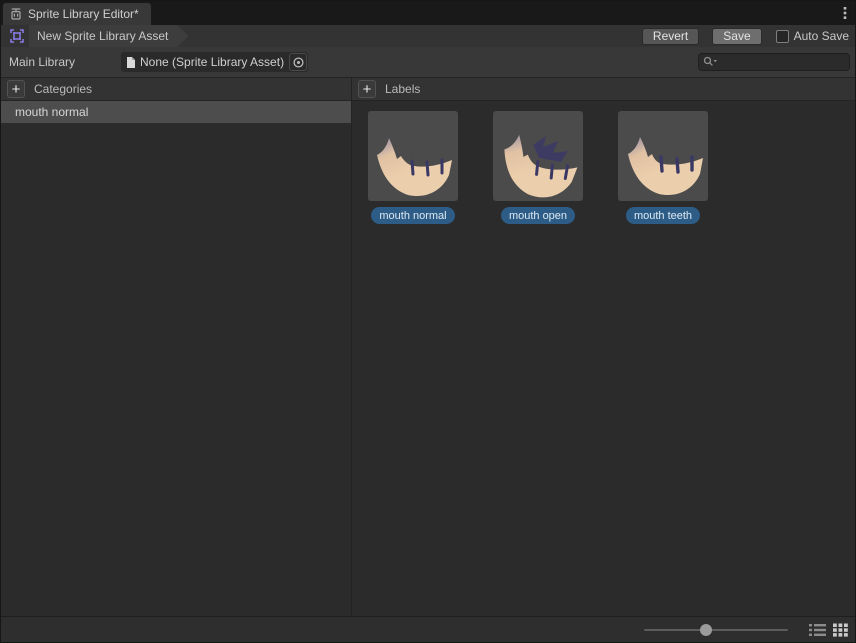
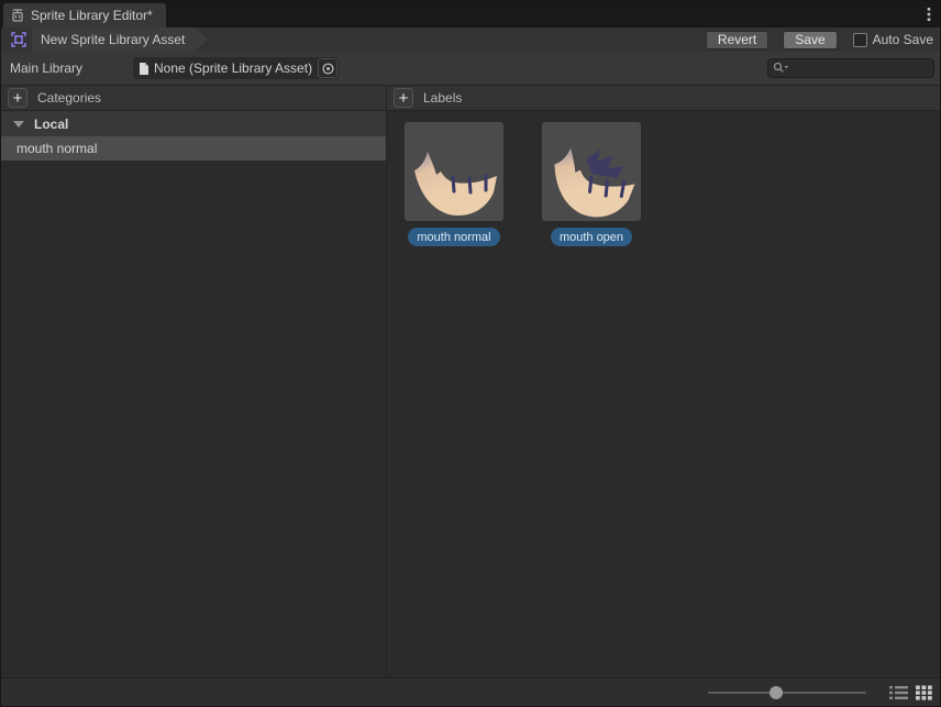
  Sprite Library Editor*
  New Sprite Library Asset
  Revert
  Save
  Auto Save
  Main Library
  None (Sprite Library Asset)
  +
  Categories
+ Local
  mouth normal
  +
  Labels
  mouth normal
  mouth open
- mouth teeth
